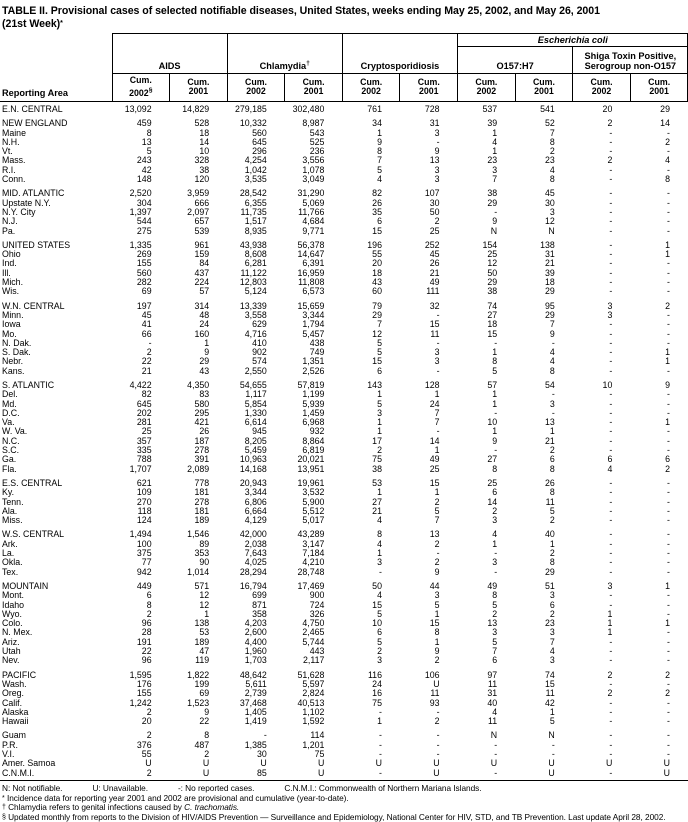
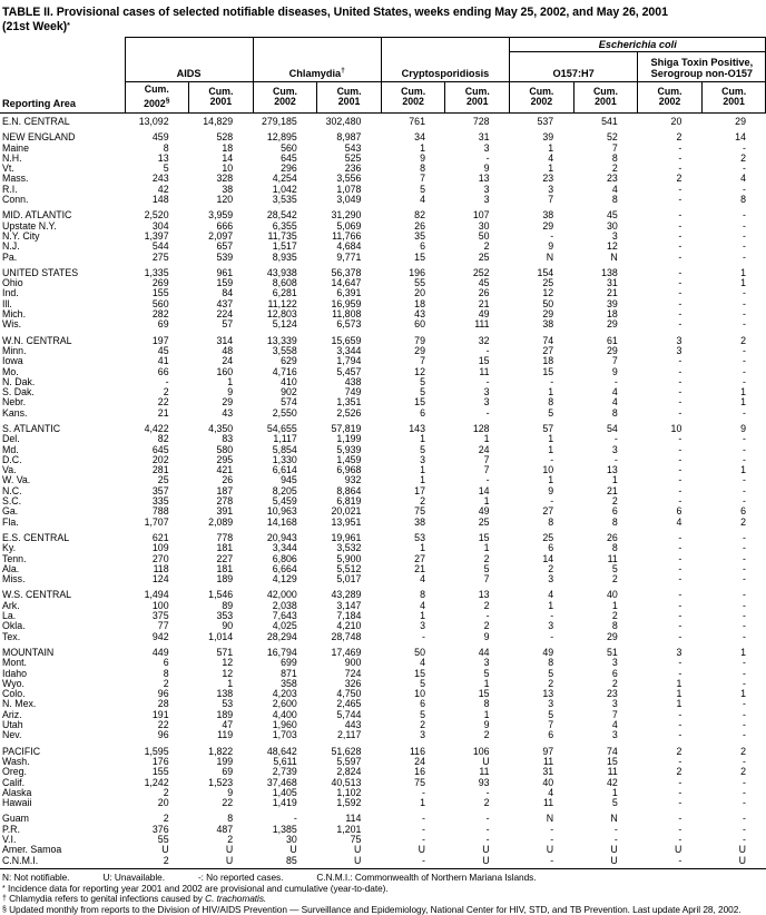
  TABLE II. Provisional cases of selected notifiable diseases, United States, weeks ending May 25, 2002, and May 26, 2001
  (21st Week)
  Reporting Area				Escherichia coli
  AIDS	Chlamydia	Cryptosporidiosis	O157:H7	Shiga Toxin Positive, Serogroup non-O157
  Cum.2002	Cum.2001	Cum.2002	Cum.2001	Cum.2002	Cum.2001	Cum.2002	Cum.2001	Cum.2002	Cum.2001
  E.N. CENTRAL	13,092	14,829	279,185	302,480	761	728	537	541	20	29
- NEW ENGLAND	459	528	10,332	8,987	34	31	39	52	2	14
+ NEW ENGLAND	459	528	12,895	8,987	34	31	39	52	2	14
  Maine	8	18	560	543	1	3	1	7	-	-
  N.H.	13	14	645	525	9	-	4	8	-	2
  Vt.	5	10	296	236	8	9	1	2	-	-
  Mass.	243	328	4,254	3,556	7	13	23	23	2	4
  R.I.	42	38	1,042	1,078	5	3	3	4	-	-
  Conn.	148	120	3,535	3,049	4	3	7	8	-	8
  MID. ATLANTIC	2,520	3,959	28,542	31,290	82	107	38	45	-	-
  Upstate N.Y.	304	666	6,355	5,069	26	30	29	30	-	-
  N.Y. City	1,397	2,097	11,735	11,766	35	50	-	3	-	-
  N.J.	544	657	1,517	4,684	6	2	9	12	-	-
  Pa.	275	539	8,935	9,771	15	25	N	N	-	-
  UNITED STATES	1,335	961	43,938	56,378	196	252	154	138	-	1
  Ohio	269	159	8,608	14,647	55	45	25	31	-	1
  Ind.	155	84	6,281	6,391	20	26	12	21	-	-
  Ill.	560	437	11,122	16,959	18	21	50	39	-	-
  Mich.	282	224	12,803	11,808	43	49	29	18	-	-
  Wis.	69	57	5,124	6,573	60	111	38	29	-	-
- W.N. CENTRAL	197	314	13,339	15,659	79	32	74	95	3	2
+ W.N. CENTRAL	197	314	13,339	15,659	79	32	74	61	3	2
  Minn.	45	48	3,558	3,344	29	-	27	29	3	-
  Iowa	41	24	629	1,794	7	15	18	7	-	-
  Mo.	66	160	4,716	5,457	12	11	15	9	-	-
  N. Dak.	-	1	410	438	5	-	-	-	-	-
  S. Dak.	2	9	902	749	5	3	1	4	-	1
  Nebr.	22	29	574	1,351	15	3	8	4	-	1
  Kans.	21	43	2,550	2,526	6	-	5	8	-	-
  S. ATLANTIC	4,422	4,350	54,655	57,819	143	128	57	54	10	9
  Del.	82	83	1,117	1,199	1	1	1	-	-	-
  Md.	645	580	5,854	5,939	5	24	1	3	-	-
  D.C.	202	295	1,330	1,459	3	7	-	-	-	-
  Va.	281	421	6,614	6,968	1	7	10	13	-	1
  W. Va.	25	26	945	932	1	-	1	1	-	-
  N.C.	357	187	8,205	8,864	17	14	9	21	-	-
  S.C.	335	278	5,459	6,819	2	1	-	2	-	-
  Ga.	788	391	10,963	20,021	75	49	27	6	6	6
  Fla.	1,707	2,089	14,168	13,951	38	25	8	8	4	2
  E.S. CENTRAL	621	778	20,943	19,961	53	15	25	26	-	-
  Ky.	109	181	3,344	3,532	1	1	6	8	-	-
- Tenn.	270	278	6,806	5,900	27	2	14	11	-	-
+ Tenn.	270	227	6,806	5,900	27	2	14	11	-	-
  Ala.	118	181	6,664	5,512	21	5	2	5	-	-
  Miss.	124	189	4,129	5,017	4	7	3	2	-	-
  W.S. CENTRAL	1,494	1,546	42,000	43,289	8	13	4	40	-	-
  Ark.	100	89	2,038	3,147	4	2	1	1	-	-
  La.	375	353	7,643	7,184	1	-	-	2	-	-
  Okla.	77	90	4,025	4,210	3	2	3	8	-	-
  Tex.	942	1,014	28,294	28,748	-	9	-	29	-	-
  MOUNTAIN	449	571	16,794	17,469	50	44	49	51	3	1
  Mont.	6	12	699	900	4	3	8	3	-	-
  Idaho	8	12	871	724	15	5	5	6	-	-
  Wyo.	2	1	358	326	5	1	2	2	1	-
  Colo.	96	138	4,203	4,750	10	15	13	23	1	1
  N. Mex.	28	53	2,600	2,465	6	8	3	3	1	-
  Ariz.	191	189	4,400	5,744	5	1	5	7	-	-
  Utah	22	47	1,960	443	2	9	7	4	-	-
  Nev.	96	119	1,703	2,117	3	2	6	3	-	-
  PACIFIC	1,595	1,822	48,642	51,628	116	106	97	74	2	2
  Wash.	176	199	5,611	5,597	24	U	11	15	-	-
  Oreg.	155	69	2,739	2,824	16	11	31	11	2	2
  Calif.	1,242	1,523	37,468	40,513	75	93	40	42	-	-
  Alaska	2	9	1,405	1,102	-	-	4	1	-	-
  Hawaii	20	22	1,419	1,592	1	2	11	5	-	-
  Guam	2	8	-	114	-	-	N	N	-	-
  P.R.	376	487	1,385	1,201	-	-	-	-	-	-
  V.I.	55	2	30	75	-	-	-	-	-	-
  Amer. Samoa	U	U	U	U	U	U	U	U	U	U
  C.N.M.I.	2	U	85	U	-	U	-	U	-	U
  N: Not notifiable. U: Unavailable. -: No reported cases. C.N.M.I.: Commonwealth of Northern Mariana Islands.
  Incidence data for reporting year 2001 and 2002 are provisional and cumulative (year-to-date).
  Chlamydia refers to genital infections caused by C. trachomatis.
  Updated monthly from reports to the Division of HIV/AIDS Prevention — Surveillance and Epidemiology, National Center for HIV, STD, and TB Prevention. Last update April 28, 2002.
